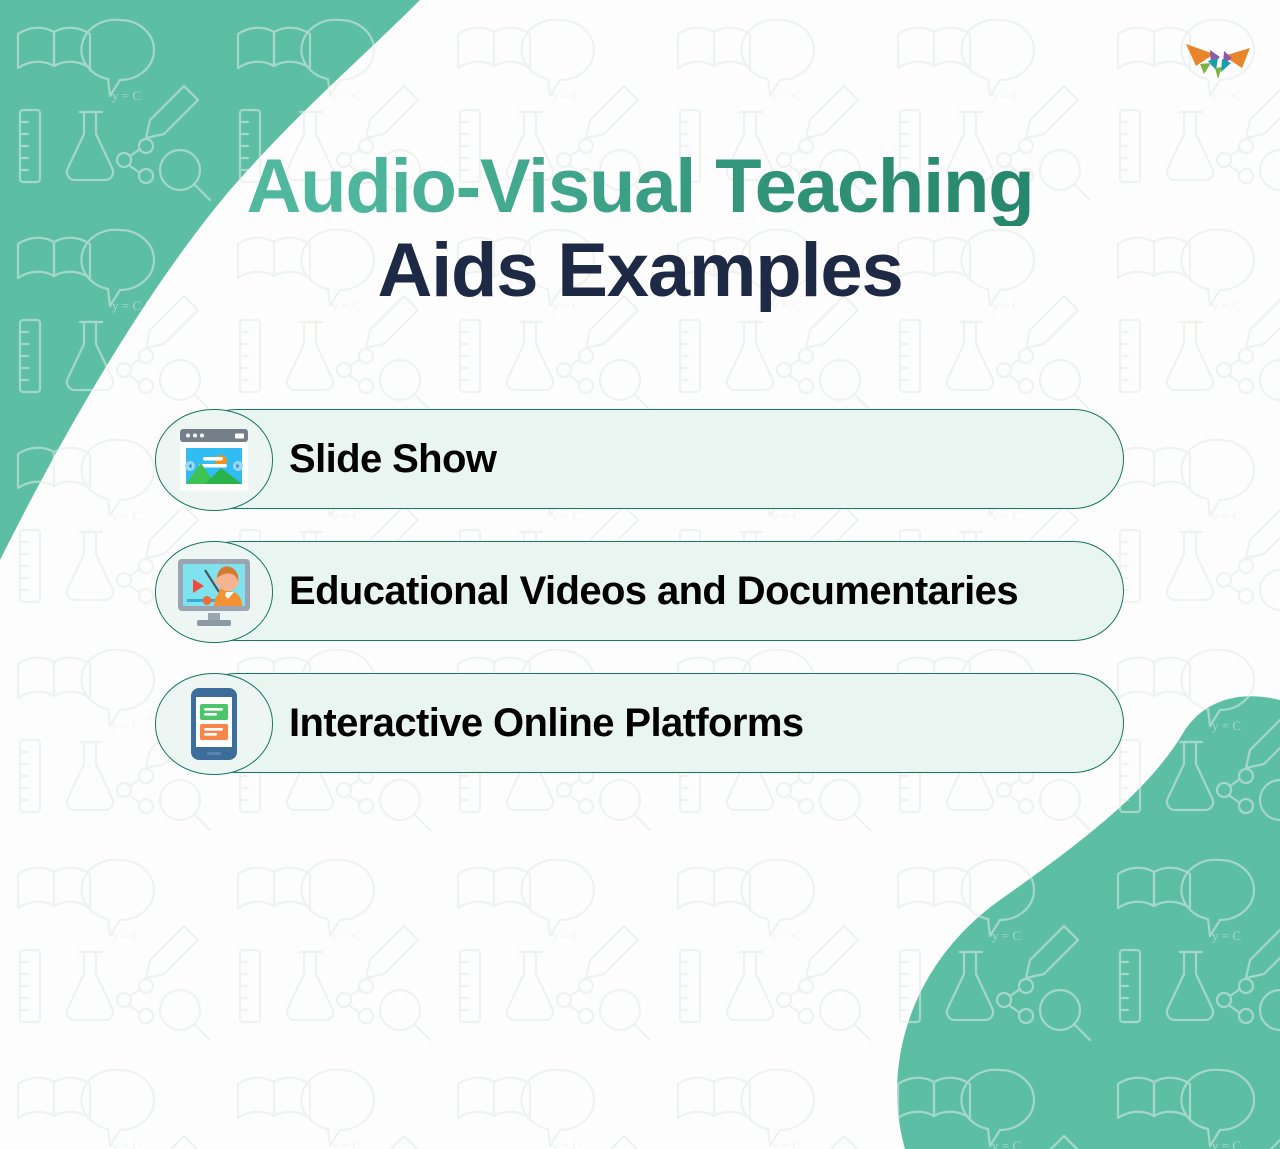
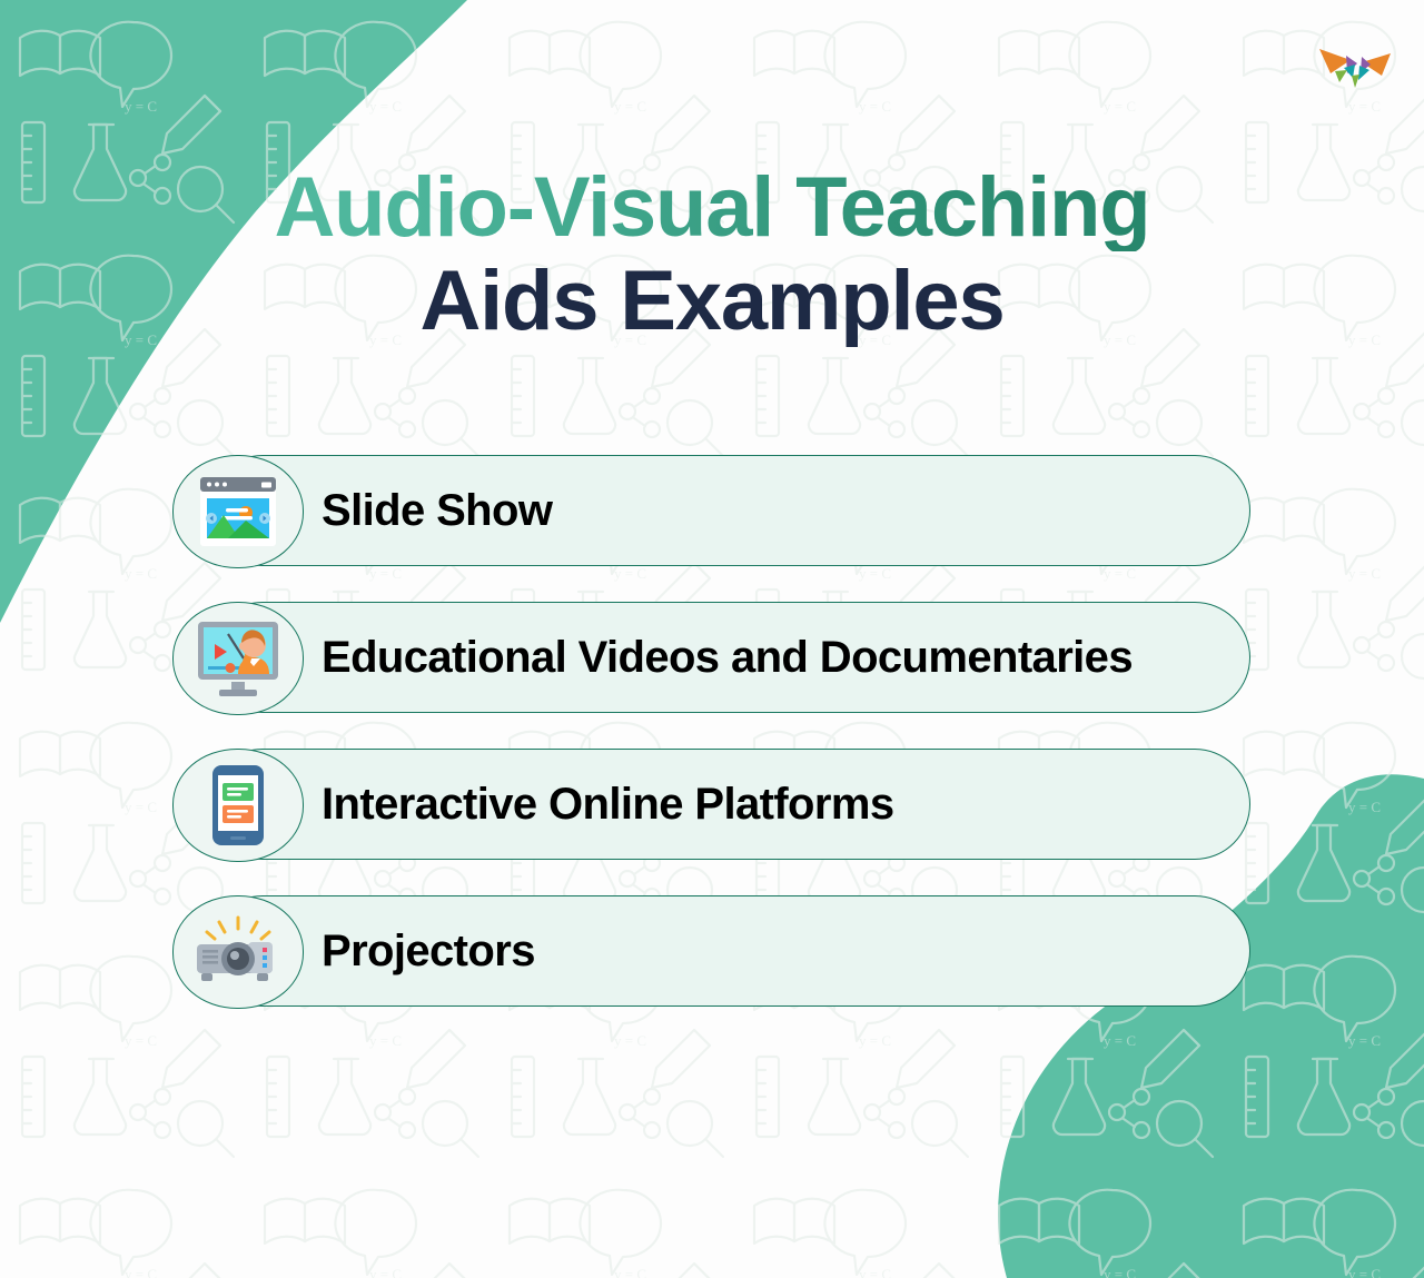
  Audio-Visual Teaching
  Aids Examples
  Slide Show
  Educational Videos and Documentaries
  Interactive Online Platforms
+ Projectors
